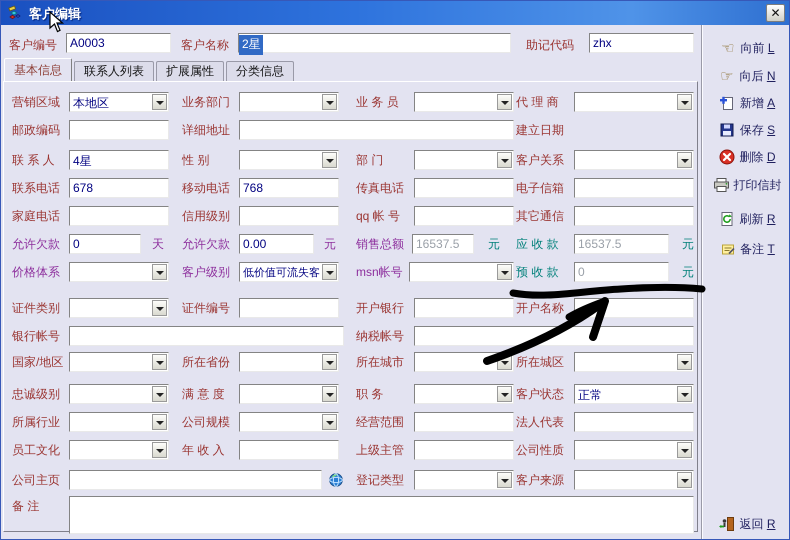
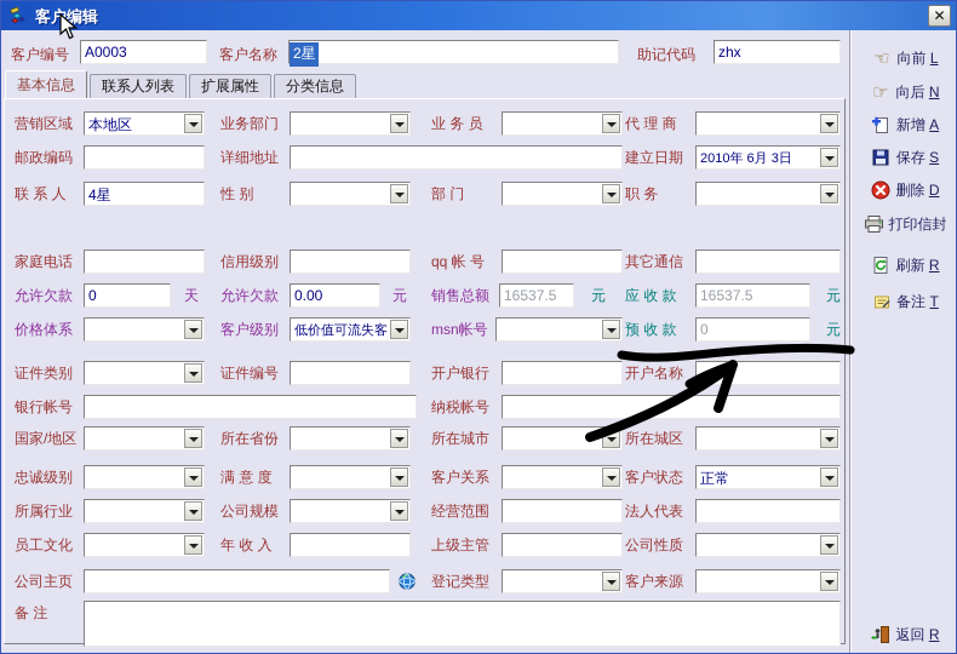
  客户编辑
  ✕
  客户编号
  A0003
  客户名称
  2星
  助记代码
  zhx
  基本信息
  联系人列表
  扩展属性
  分类信息
  营销区域
  本地区
  业务部门
  业 务 员
  代 理 商
  邮政编码
  详细地址
  建立日期
+ 2010年 6月 3日
  联 系 人
  4星
  性 别
  部 门
- 客户关系
+ 职 务
- 联系电话
- 678
- 移动电话
- 768
- 传真电话
- 电子信箱
  家庭电话
  信用级别
  qq 帐 号
  其它通信
  允许欠款
  0
  天
  允许欠款
  0.00
  元
  销售总额
  16537.5
  元
  应 收 款
  16537.5
  元
  价格体系
  客户级别
  低价值可流失客
  msn帐号
  预 收 款
  0
  元
  证件类别
  证件编号
  开户银行
  开户名称
  银行帐号
  纳税帐号
  国家/地区
  所在省份
  所在城市
  所在城区
  忠诚级别
  满 意 度
- 职 务
+ 客户关系
  客户状态
  正常
  所属行业
  公司规模
  经营范围
  法人代表
  员工文化
  年 收 入
  上级主管
  公司性质
  公司主页
  登记类型
  客户来源
  备 注
  ☜
  向前 L
  ☞
  向后 N
  新增 A
  保存 S
  删除 D
  打印信封
  刷新 R
  备注 T
  返回 R
